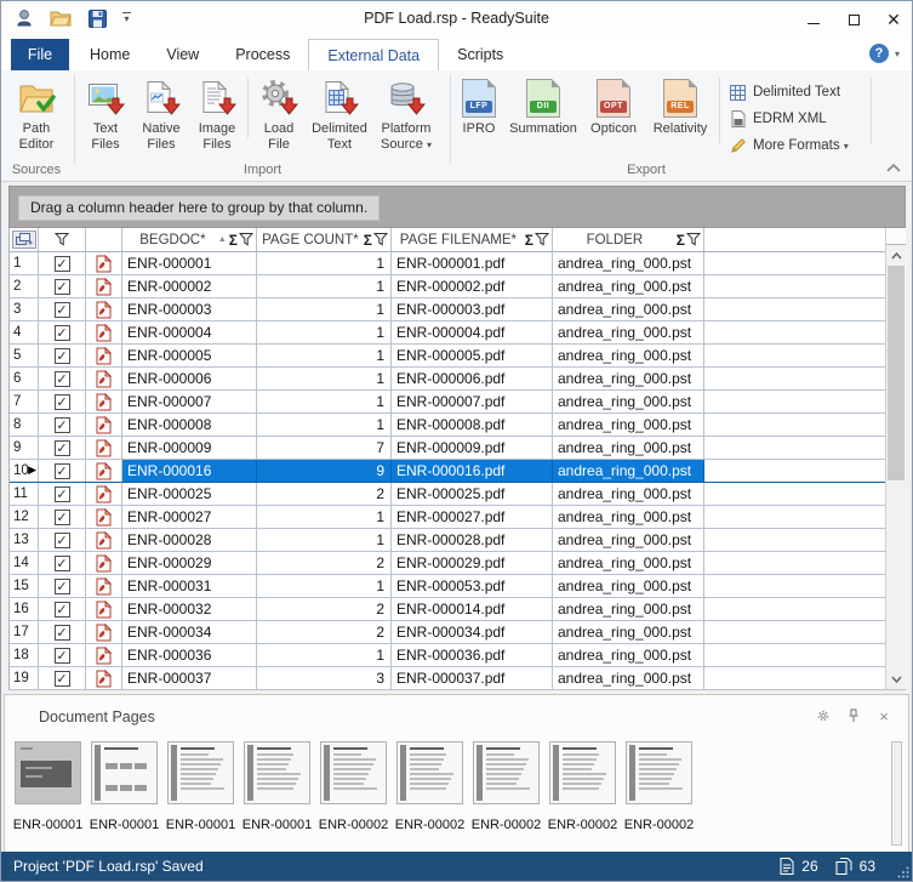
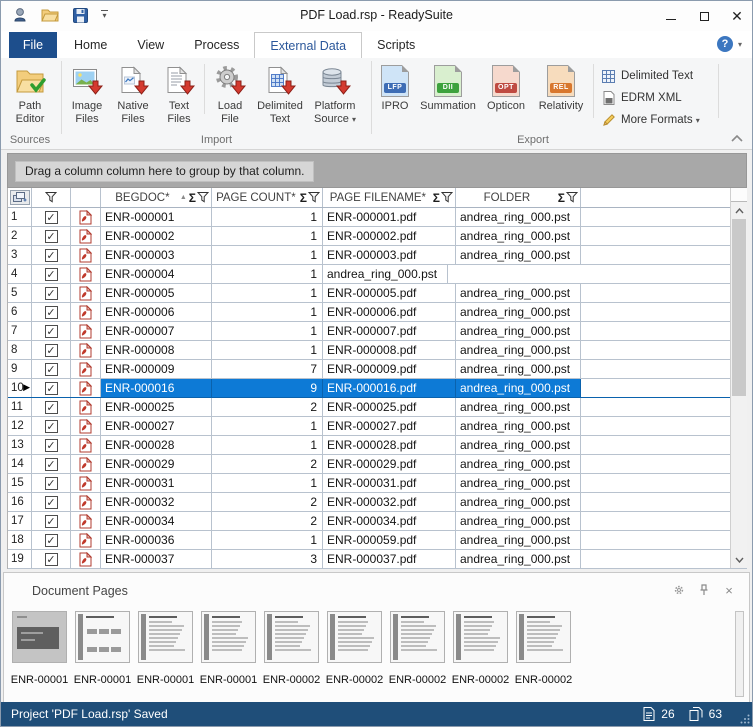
  ▾
  PDF Load.rsp - ReadySuite
  ✕
  File
  Home
  View
  Process
  External Data
  Scripts
  ?
  ▾
  Path Editor
  Sources
- Text Files
+ Image Files
  Native Files
- Image Files
+ Text Files
  Load File
  Delimited Text
  Platform Source ▾
  Import
  IPRO
  Summation
  Opticon
  Relativity
  Delimited Text
  EDRM XML
  More Formats ▾
  Export
- Drag a column header here to group by that column.
+ Drag a column column here to group by that column.
  BEGDOC*
  Σ
  PAGE COUNT*
  Σ
  PAGE FILENAME*
  Σ
  FOLDER
  Σ
  1
  ✓
  ENR-000001
  1
  ENR-000001.pdf
  andrea_ring_000.pst
  2
  ✓
  ENR-000002
  1
  ENR-000002.pdf
  andrea_ring_000.pst
  3
  ✓
  ENR-000003
  1
  ENR-000003.pdf
  andrea_ring_000.pst
  4
  ✓
  ENR-000004
  1
- ENR-000004.pdf
  andrea_ring_000.pst
  5
  ✓
  ENR-000005
  1
  ENR-000005.pdf
  andrea_ring_000.pst
  6
  ✓
  ENR-000006
  1
  ENR-000006.pdf
  andrea_ring_000.pst
  7
  ✓
  ENR-000007
  1
  ENR-000007.pdf
  andrea_ring_000.pst
  8
  ✓
  ENR-000008
  1
  ENR-000008.pdf
  andrea_ring_000.pst
  9
  ✓
  ENR-000009
  7
  ENR-000009.pdf
  andrea_ring_000.pst
  10
  ▶
  ✓
  ENR-000016
  9
  ENR-000016.pdf
  andrea_ring_000.pst
  11
  ✓
  ENR-000025
  2
  ENR-000025.pdf
  andrea_ring_000.pst
  12
  ✓
  ENR-000027
  1
  ENR-000027.pdf
  andrea_ring_000.pst
  13
  ✓
  ENR-000028
  1
  ENR-000028.pdf
  andrea_ring_000.pst
  14
  ✓
  ENR-000029
  2
  ENR-000029.pdf
  andrea_ring_000.pst
  15
  ✓
  ENR-000031
  1
- ENR-000053.pdf
+ ENR-000031.pdf
  andrea_ring_000.pst
  16
  ✓
  ENR-000032
  2
- ENR-000014.pdf
+ ENR-000032.pdf
  andrea_ring_000.pst
  17
  ✓
  ENR-000034
  2
  ENR-000034.pdf
  andrea_ring_000.pst
  18
  ✓
  ENR-000036
  1
- ENR-000036.pdf
+ ENR-000059.pdf
  andrea_ring_000.pst
  19
  ✓
  ENR-000037
  3
  ENR-000037.pdf
  andrea_ring_000.pst
  Document Pages
  ×
  ENR-00001
  ENR-00001
  ENR-00001
  ENR-00001
  ENR-00002
  ENR-00002
  ENR-00002
  ENR-00002
  ENR-00002
  Project 'PDF Load.rsp' Saved
  26
  63
